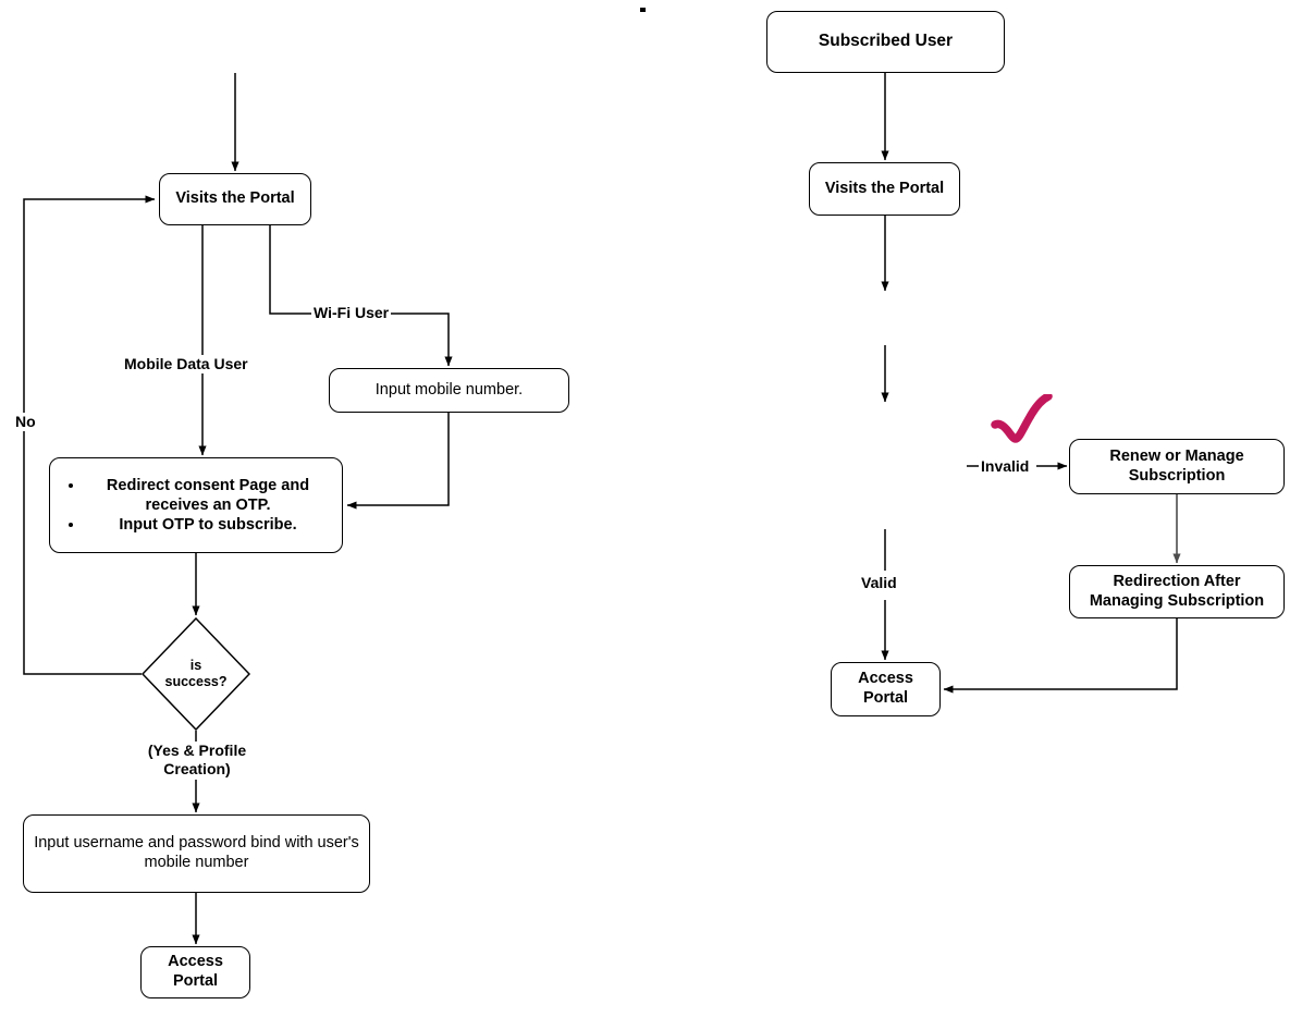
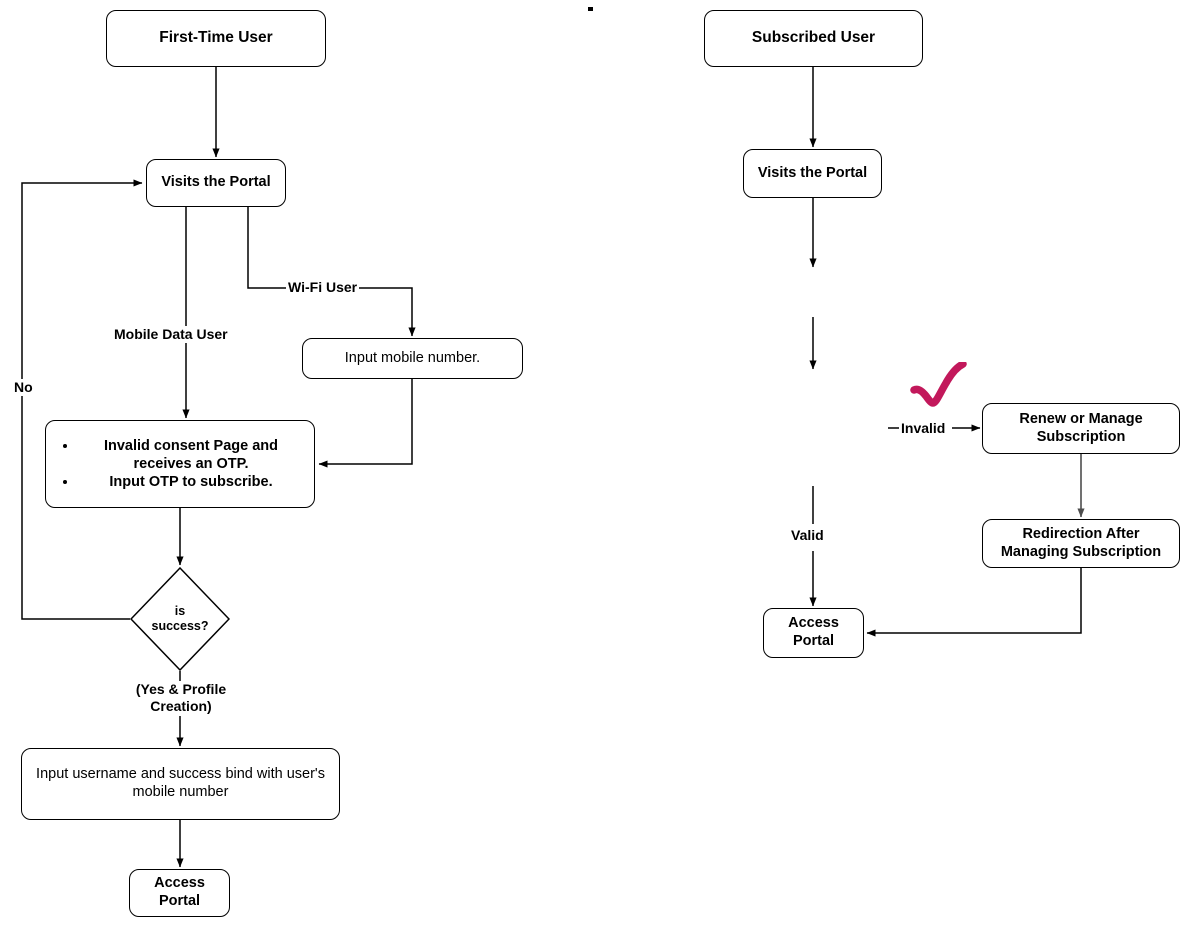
+ First-Time User
  Visits the Portal
  Input mobile number.
- Redirect consent Page and receives an OTP.
+ Invalid consent Page and receives an OTP.
  Input OTP to subscribe.
  is
  success?
- Input username and password bind with user's mobile number
+ Input username and success bind with user's mobile number
  Access
  Portal
  Wi-Fi User
  Mobile Data User
  No
  (Yes & Profile
  Creation)
  Subscribed User
  Visits the Portal
  Renew or Manage
  Subscription
  Redirection After
  Managing Subscription
  Access
  Portal
  Invalid
  Valid
